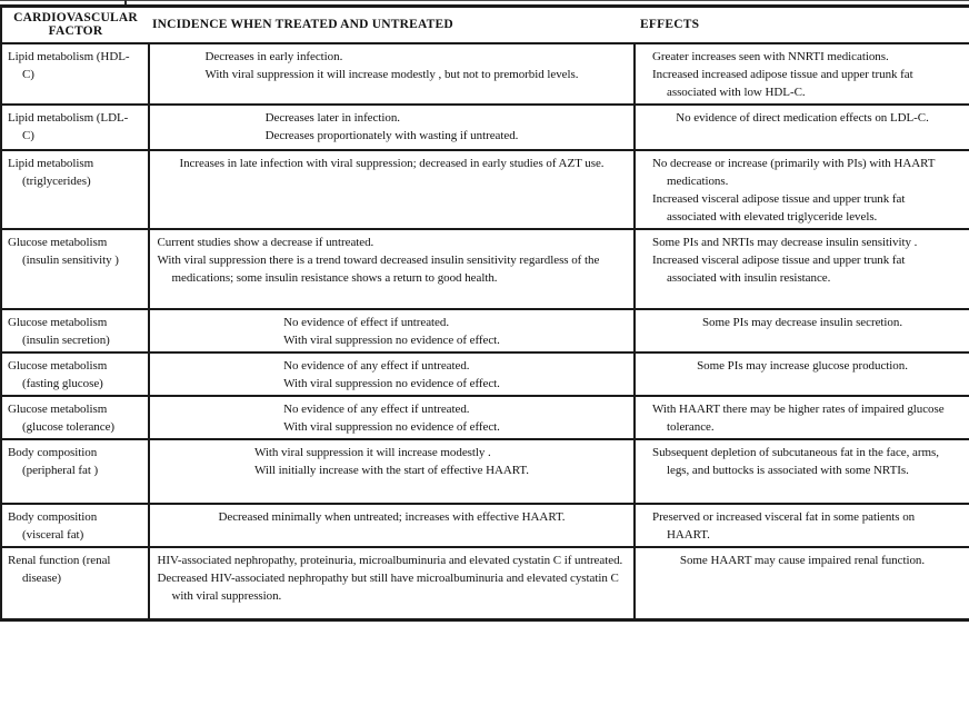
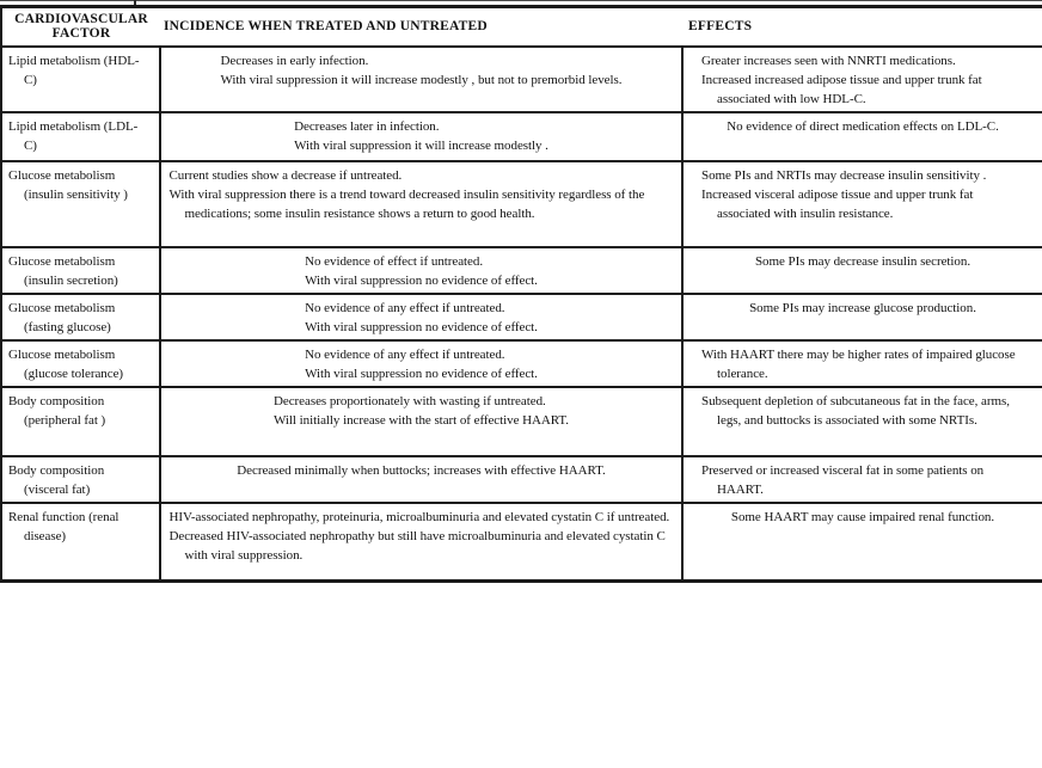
  CARDIOVASCULAR FACTOR	INCIDENCE WHEN TREATED AND UNTREATED	EFFECTS
  Lipid metabolism (HDL-C)	Decreases in early infection.With viral suppression it will increase modestly , but not to premorbid levels.	Greater increases seen with NNRTI medications.Increased increased adipose tissue and upper trunk fat associated with low HDL-C.
- Lipid metabolism (LDL-C)	Decreases later in infection.Decreases proportionately with wasting if untreated.	No evidence of direct medication effects on LDL-C.
+ Lipid metabolism (LDL-C)	Decreases later in infection.With viral suppression it will increase modestly .	No evidence of direct medication effects on LDL-C.
- Lipid metabolism (triglycerides)	Increases in late infection with viral suppression; decreased in early studies of AZT use.	No decrease or increase (primarily with PIs) with HAART medications.Increased visceral adipose tissue and upper trunk fat associated with elevated triglyceride levels.
  Glucose metabolism (insulin sensitivity )	Current studies show a decrease if untreated.With viral suppression there is a trend toward decreased insulin sensitivity regardless of the medications; some insulin resistance shows a return to good health.	Some PIs and NRTIs may decrease insulin sensitivity .Increased visceral adipose tissue and upper trunk fat associated with insulin resistance.
  Glucose metabolism (insulin secretion)	No evidence of effect if untreated.With viral suppression no evidence of effect.	Some PIs may decrease insulin secretion.
  Glucose metabolism (fasting glucose)	No evidence of any effect if untreated.With viral suppression no evidence of effect.	Some PIs may increase glucose production.
  Glucose metabolism (glucose tolerance)	No evidence of any effect if untreated.With viral suppression no evidence of effect.	With HAART there may be higher rates of impaired glucose tolerance.
- Body composition (peripheral fat )	With viral suppression it will increase modestly .Will initially increase with the start of effective HAART.	Subsequent depletion of subcutaneous fat in the face, arms, legs, and buttocks is associated with some NRTIs.
+ Body composition (peripheral fat )	Decreases proportionately with wasting if untreated.Will initially increase with the start of effective HAART.	Subsequent depletion of subcutaneous fat in the face, arms, legs, and buttocks is associated with some NRTIs.
- Body composition (visceral fat)	Decreased minimally when untreated; increases with effective HAART.	Preserved or increased visceral fat in some patients on HAART.
+ Body composition (visceral fat)	Decreased minimally when buttocks; increases with effective HAART.	Preserved or increased visceral fat in some patients on HAART.
  Renal function (renal disease)	HIV-associated nephropathy, proteinuria, microalbuminuria and elevated cystatin C if untreated.Decreased HIV-associated nephropathy but still have microalbuminuria and elevated cystatin C with viral suppression.	Some HAART may cause impaired renal function.
